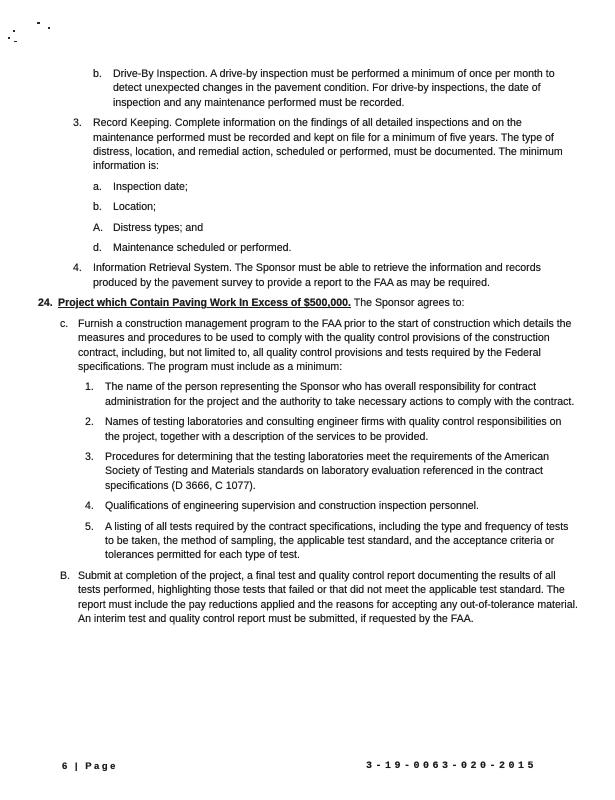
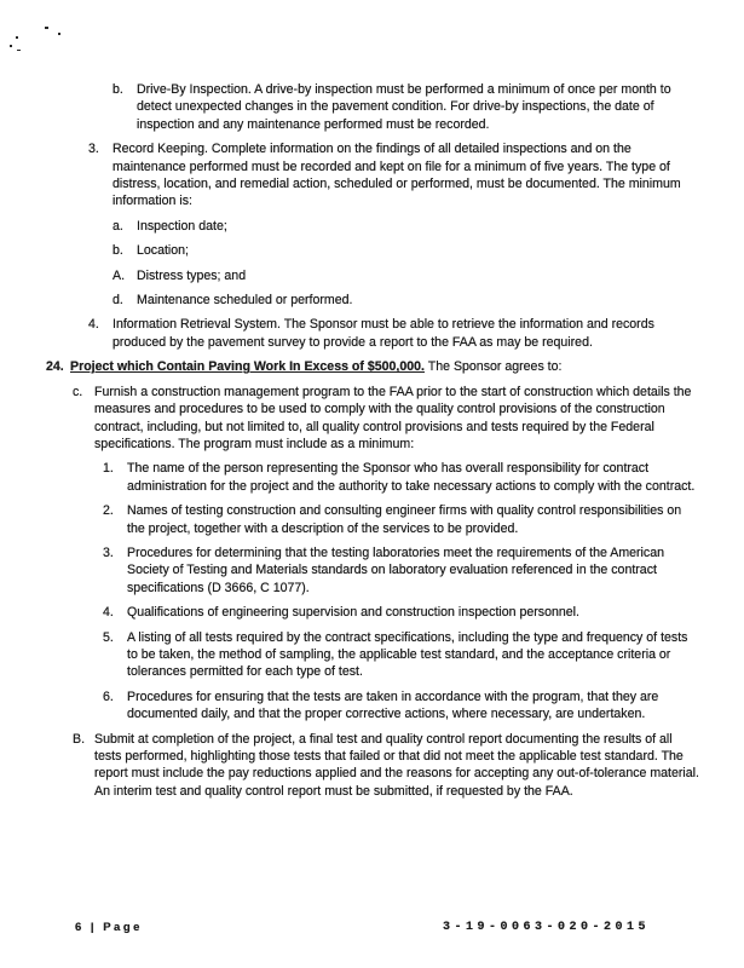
  b.
  Drive-By Inspection. A drive-by inspection must be performed a minimum of once per month to detect unexpected changes in the pavement condition. For drive-by inspections, the date of inspection and any maintenance performed must be recorded.
  3.
  Record Keeping. Complete information on the findings of all detailed inspections and on the maintenance performed must be recorded and kept on file for a minimum of five years. The type of distress, location, and remedial action, scheduled or performed, must be documented. The minimum information is:
  a.
  Inspection date;
  b.
  Location;
  A.
  Distress types; and
  d.
  Maintenance scheduled or performed.
  4.
  Information Retrieval System. The Sponsor must be able to retrieve the information and records produced by the pavement survey to provide a report to the FAA as may be required.
  24.
  Project which Contain Paving Work In Excess of $500,000. The Sponsor agrees to:
  c.
  Furnish a construction management program to the FAA prior to the start of construction which details the measures and procedures to be used to comply with the quality control provisions of the construction contract, including, but not limited to, all quality control provisions and tests required by the Federal specifications. The program must include as a minimum:
  1.
  The name of the person representing the Sponsor who has overall responsibility for contract administration for the project and the authority to take necessary actions to comply with the contract.
  2.
- Names of testing laboratories and consulting engineer firms with quality control responsibilities on the project, together with a description of the services to be provided.
+ Names of testing construction and consulting engineer firms with quality control responsibilities on the project, together with a description of the services to be provided.
  3.
  Procedures for determining that the testing laboratories meet the requirements of the American Society of Testing and Materials standards on laboratory evaluation referenced in the contract specifications (D 3666, C 1077).
  4.
  Qualifications of engineering supervision and construction inspection personnel.
  5.
  A listing of all tests required by the contract specifications, including the type and frequency of tests to be taken, the method of sampling, the applicable test standard, and the acceptance criteria or tolerances permitted for each type of test.
+ 6.
+ Procedures for ensuring that the tests are taken in accordance with the program, that they are documented daily, and that the proper corrective actions, where necessary, are undertaken.
  B.
  Submit at completion of the project, a final test and quality control report documenting the results of all tests performed, highlighting those tests that failed or that did not meet the applicable test standard. The report must include the pay reductions applied and the reasons for accepting any out-of-tolerance material. An interim test and quality control report must be submitted, if requested by the FAA.
  6 | Page
  3-19-0063-020-2015
